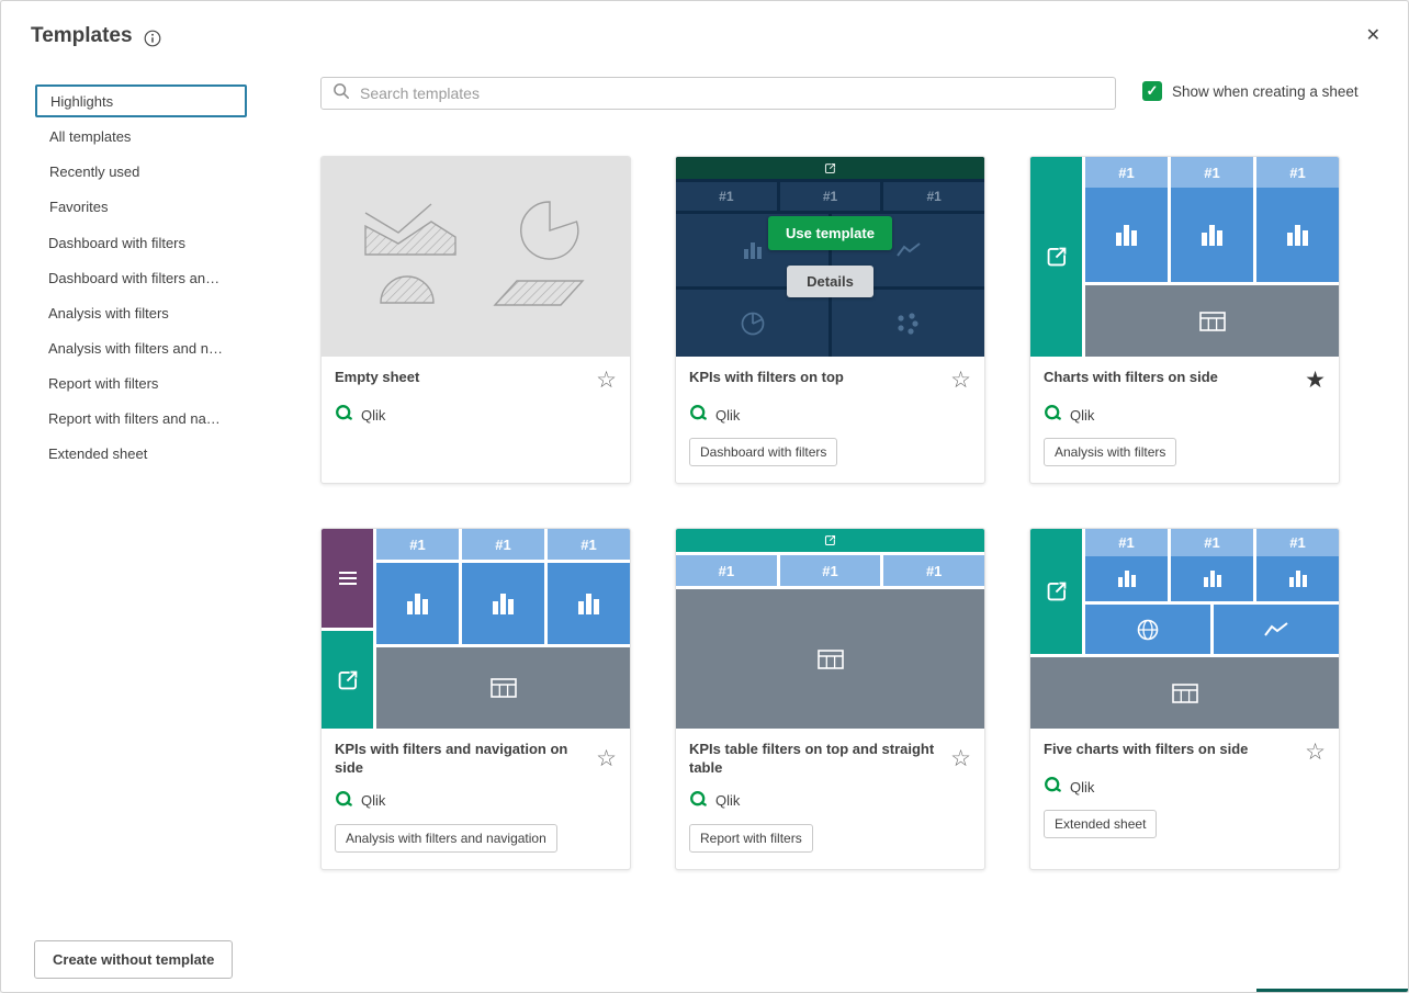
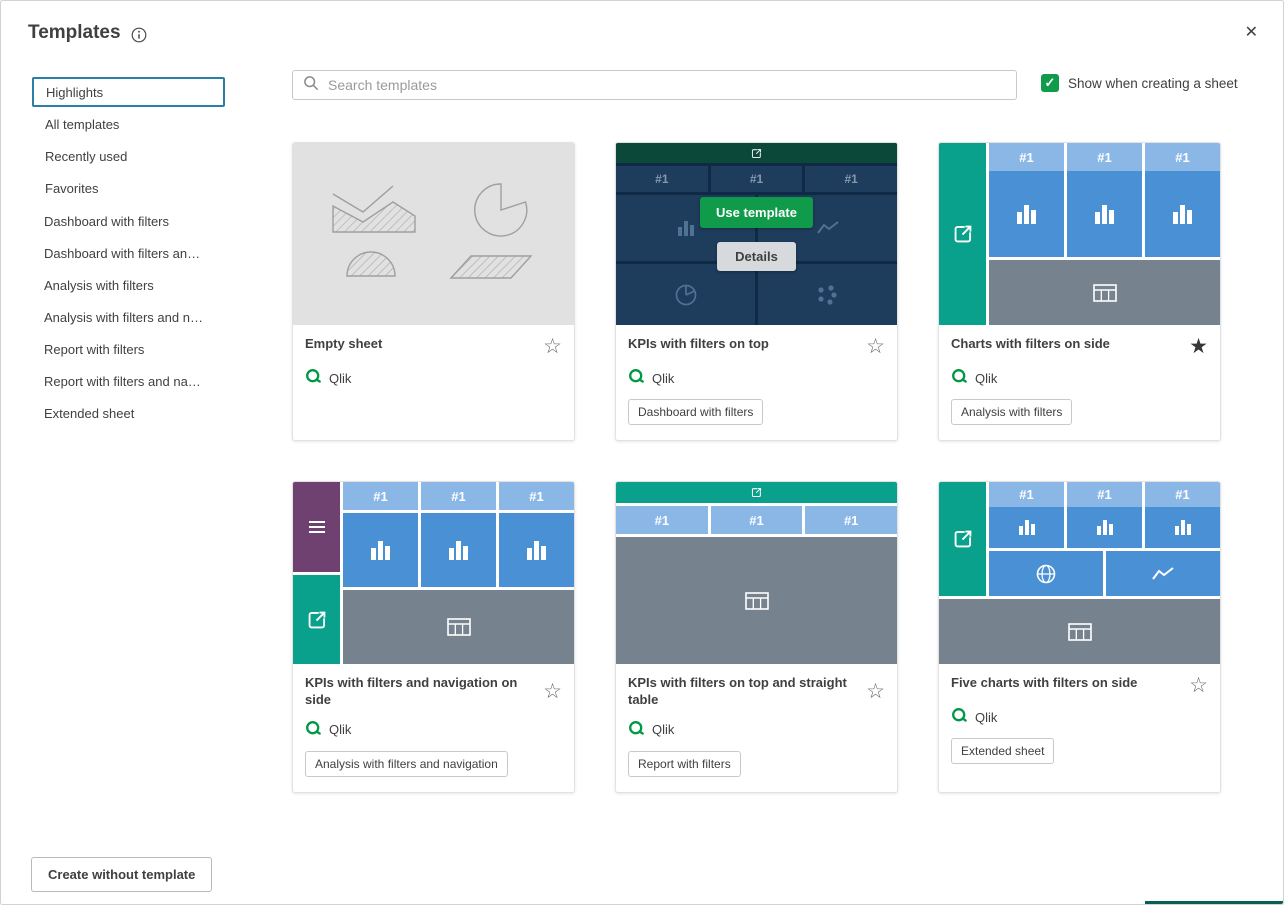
  Templates
  ✕
  Highlights
  All templates
  Recently used
  Favorites
  Dashboard with filters
  Dashboard with filters an…
  Analysis with filters
  Analysis with filters and n…
  Report with filters
  Report with filters and na…
  Extended sheet
  Search templates
  ✓
  Show when creating a sheet
  Empty sheet
  ☆
  Qlik
  #1
  #1
  #1
  Use template
  Details
  KPIs with filters on top
  ☆
  Qlik
  Dashboard with filters
  #1
  #1
  #1
  Charts with filters on side
  ★
  Qlik
  Analysis with filters
  #1
  #1
  #1
  KPIs with filters and navigation on side
  ☆
  Qlik
  Analysis with filters and navigation
  #1
  #1
  #1
- KPIs table filters on top and straight table
+ KPIs with filters on top and straight table
  ☆
  Qlik
  Report with filters
  #1
  #1
  #1
  Five charts with filters on side
  ☆
  Qlik
  Extended sheet
  Create without template
